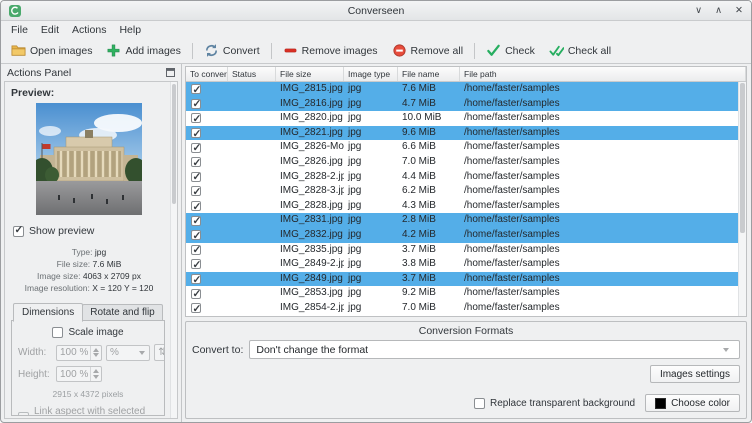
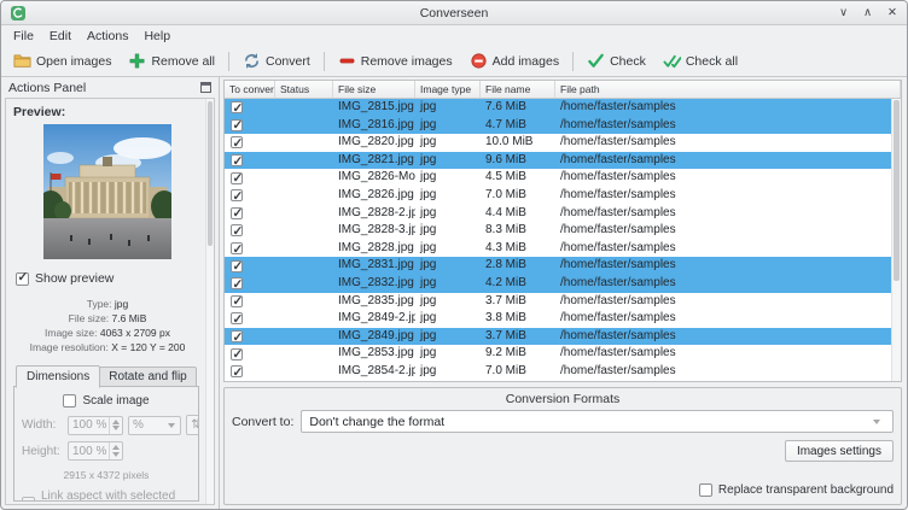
  Converseen
  ∨
  ∧
  ✕
  File
  Edit
  Actions
  Help
  Open images
- Add images
+ Remove all
  Convert
  Remove images
- Remove all
+ Add images
  Check
  Check all
  Actions Panel
  Preview:
  Show preview
  Type: jpg
  File size: 7.6 MiB
  Image size: 4063 x 2709 px
- Image resolution: X = 120 Y = 120
+ Image resolution: X = 120 Y = 200
  Dimensions
  Rotate and flip
  Scale image
  Width:
  100 %
  %
  ⇅
  Height:
  100 %
  2915 x 4372 pixels
  Link aspect with selected
  To conver
  Status
  File size
  Image type
  File name
  File path
  IMG_2815.jpg
  jpg
  7.6 MiB
  /home/faster/samples
  IMG_2816.jpg
  jpg
  4.7 MiB
  /home/faster/samples
  IMG_2820.jpg
  jpg
  10.0 MiB
  /home/faster/samples
  IMG_2821.jpg
  jpg
  9.6 MiB
  /home/faster/samples
  IMG_2826-Mo
  jpg
- 6.6 MiB
+ 4.5 MiB
  /home/faster/samples
  IMG_2826.jpg
  jpg
  7.0 MiB
  /home/faster/samples
  IMG_2828-2.jp
  jpg
  4.4 MiB
  /home/faster/samples
  IMG_2828-3.jp
  jpg
- 6.2 MiB
+ 8.3 MiB
  /home/faster/samples
  IMG_2828.jpg
  jpg
  4.3 MiB
  /home/faster/samples
  IMG_2831.jpg
  jpg
  2.8 MiB
  /home/faster/samples
  IMG_2832.jpg
  jpg
  4.2 MiB
  /home/faster/samples
  IMG_2835.jpg
  jpg
  3.7 MiB
  /home/faster/samples
  IMG_2849-2.jp
  jpg
  3.8 MiB
  /home/faster/samples
  IMG_2849.jpg
  jpg
  3.7 MiB
  /home/faster/samples
  IMG_2853.jpg
  jpg
  9.2 MiB
  /home/faster/samples
  IMG_2854-2.jp
  jpg
  7.0 MiB
  /home/faster/samples
  Conversion Formats
  Convert to:
  Don't change the format
  Images settings
  Replace transparent background
- Choose color
